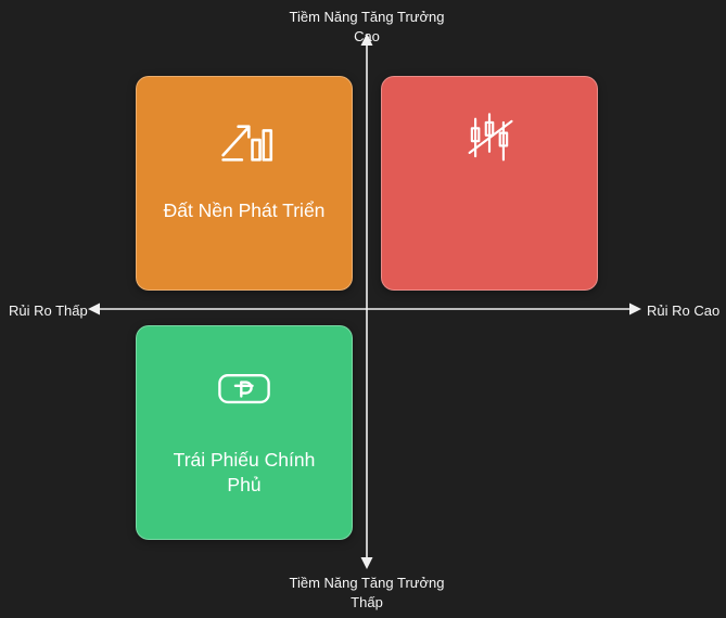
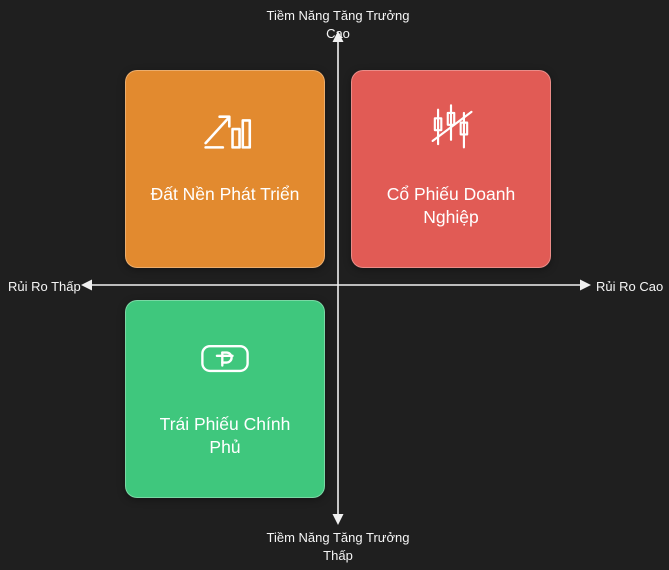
  Tiềm Năng Tăng Trưởng
  Cao
  Tiềm Năng Tăng Trưởng
  Thấp
  Rủi Ro Thấp
  Rủi Ro Cao
  Đất Nền Phát Triển
+ Cổ Phiếu Doanh Nghiệp
  Trái Phiếu Chính Phủ
